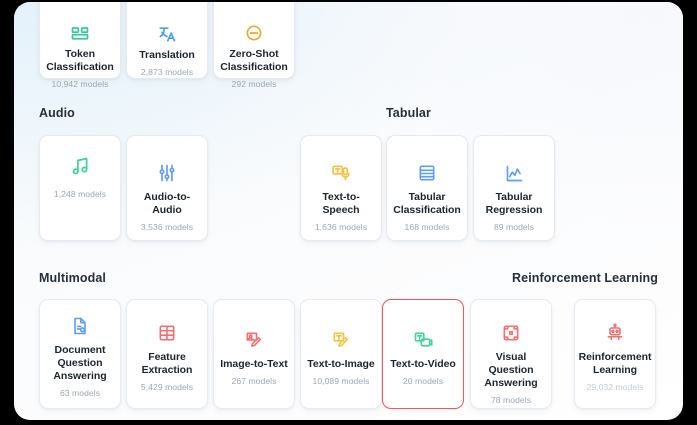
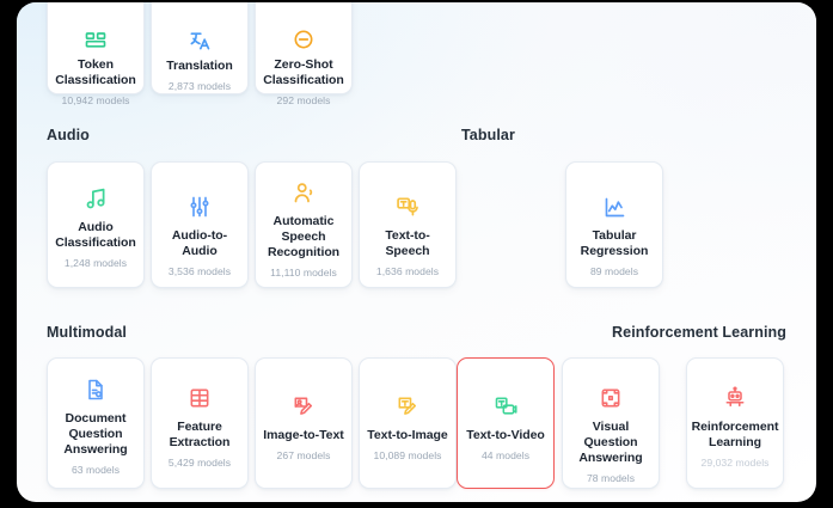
  Token Classification
  10,942 models
  Translation
  2,873 models
  Zero-Shot Classification
  292 models
  Audio
  Tabular
+ Audio Classification
  1,248 models
  Audio-to-Audio
  3,536 models
+ Automatic Speech Recognition
+ 11,110 models
  Text-to-Speech
  1,636 models
- Tabular Classification
- 168 models
  Tabular Regression
  89 models
  Multimodal
  Reinforcement Learning
  Document Question Answering
  63 models
  Feature Extraction
  5,429 models
  Image-to-Text
  267 models
  Text-to-Image
  10,089 models
  Text-to-Video
- 20 models
+ 44 models
  Visual Question Answering
  78 models
  Reinforcement Learning
  29,032 models
